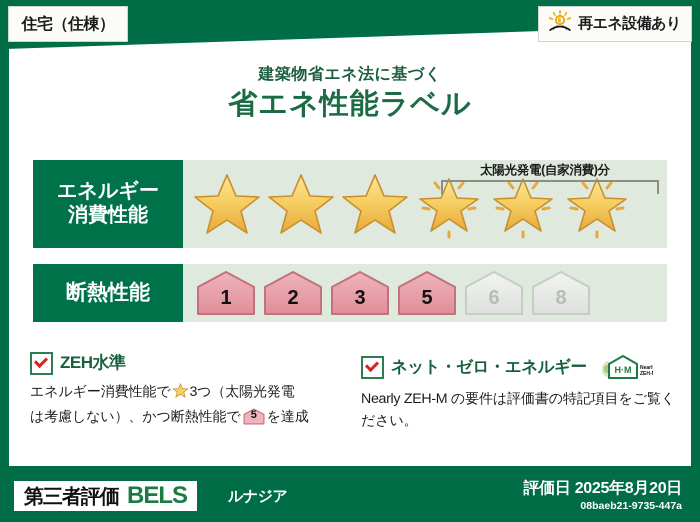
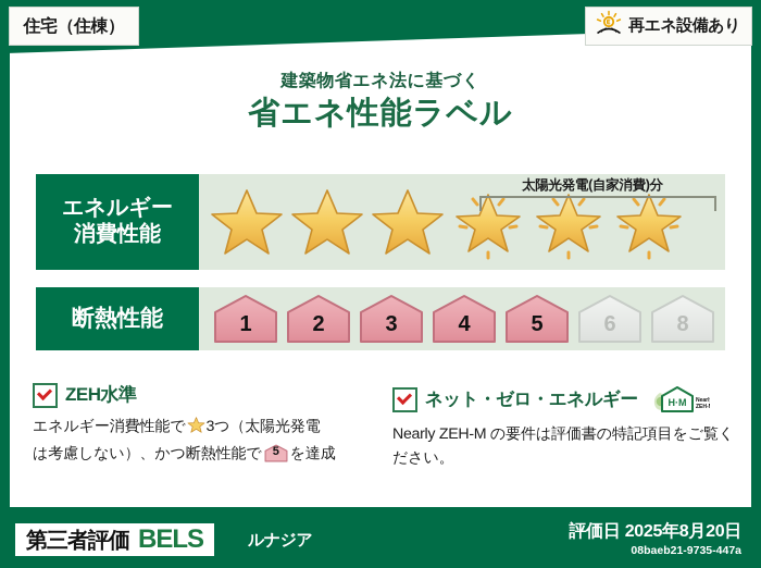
  住宅（住棟）
  再エネ設備あり
  建築物省エネ法に基づく
  省エネ性能ラベル
  エネルギー
  消費性能
  太陽光発電(自家消費)分
  断熱性能
  1
  2
  3
+ 4
  5
  6
  8
  ZEH水準
  エネルギー消費性能で 3つ（太陽光発電
  は考慮しない）、かつ断熱性能で
  5
  を達成
  ネット・ゼロ・エネルギー
  H·M
  Nearly ZEH-M の要件は評価書の特記項目をご覧ください。
  第三者評価
  BELS
  ルナジア
  評価日 2025年8月20日
  08baeb21-9735-447a
